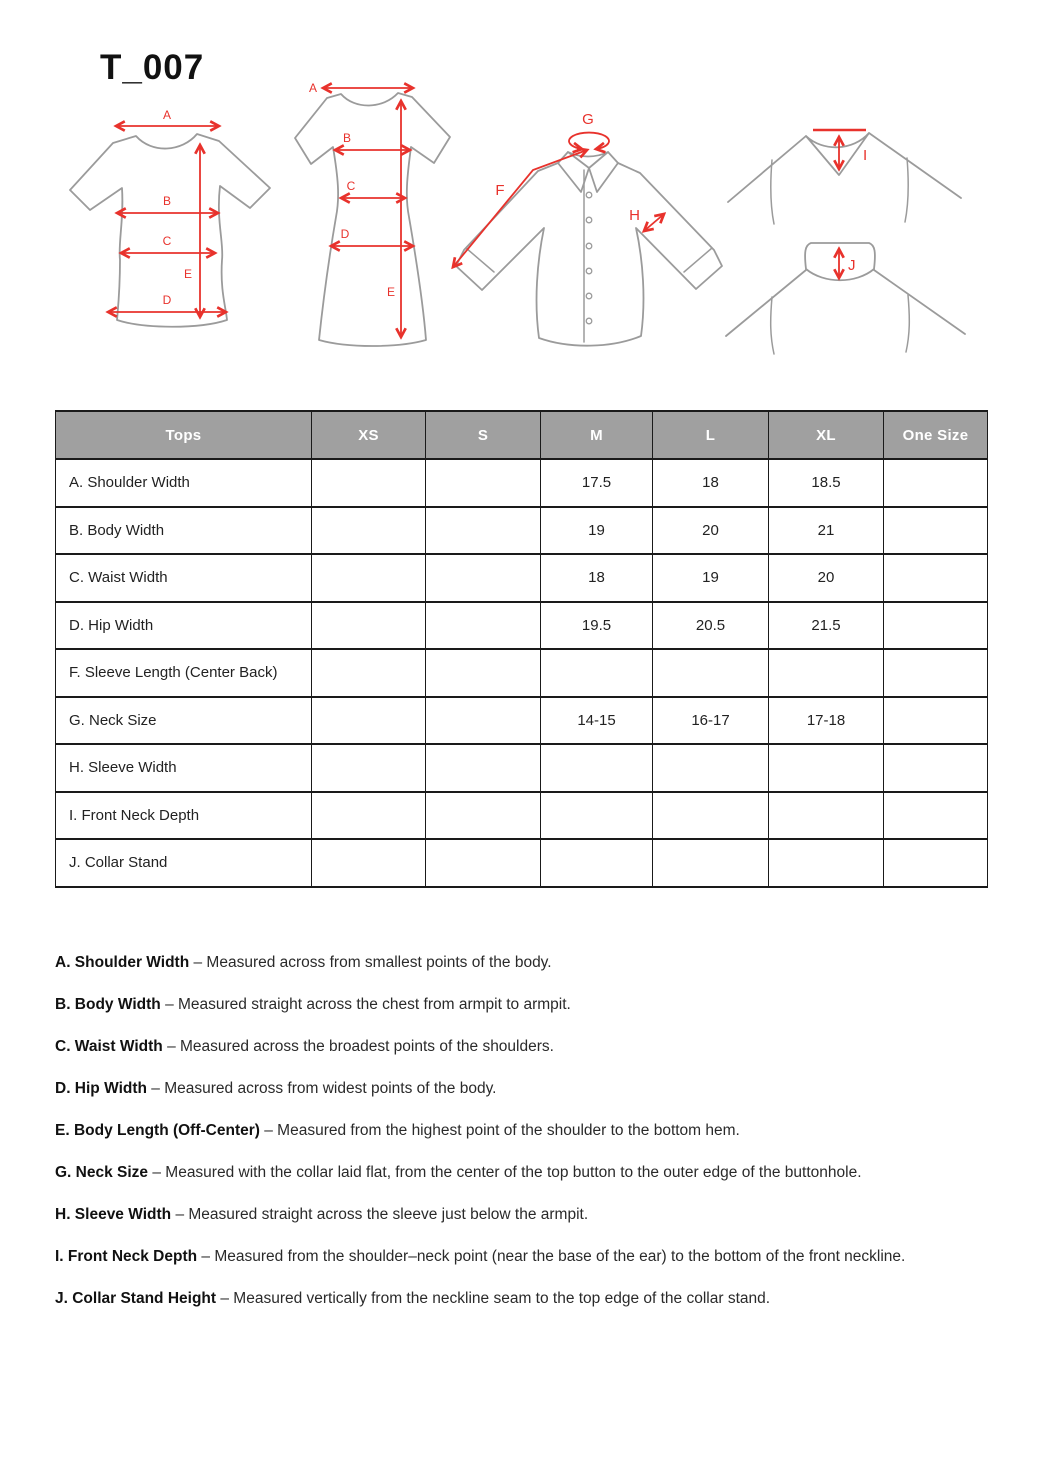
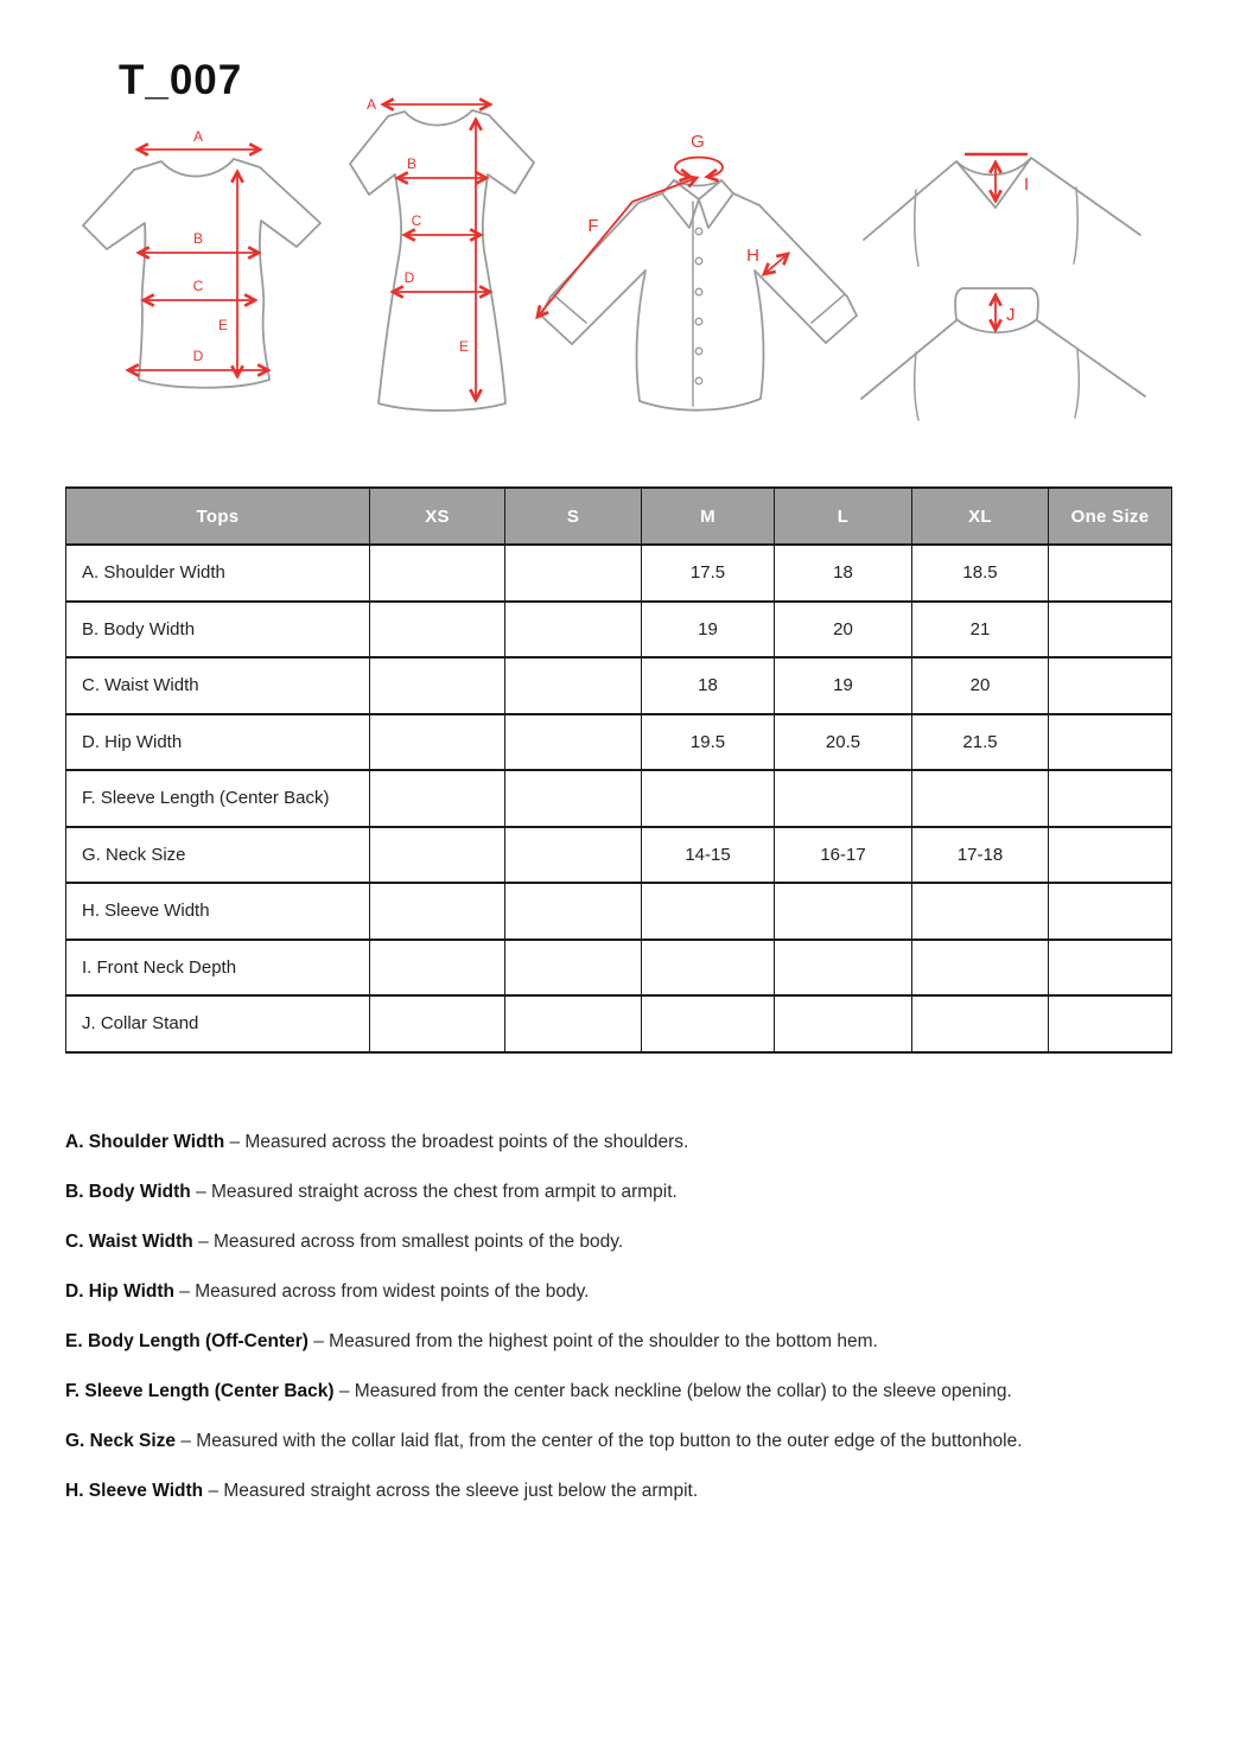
  T_007
  A
  B
  C
  D
  E
  A
  B
  C
  D
  E
  G
  F
  H
  I
  J
  Tops	XS	S	M	L	XL	One Size
  A. Shoulder Width			17.5	18	18.5
  B. Body Width			19	20	21
  C. Waist Width			18	19	20
  D. Hip Width			19.5	20.5	21.5
  F. Sleeve Length (Center Back)
  G. Neck Size			14-15	16-17	17-18
  H. Sleeve Width
  I. Front Neck Depth
  J. Collar Stand
- A. Shoulder Width – Measured across from smallest points of the body.
+ A. Shoulder Width – Measured across the broadest points of the shoulders.
  B. Body Width – Measured straight across the chest from armpit to armpit.
- C. Waist Width – Measured across the broadest points of the shoulders.
+ C. Waist Width – Measured across from smallest points of the body.
  D. Hip Width – Measured across from widest points of the body.
  E. Body Length (Off-Center) – Measured from the highest point of the shoulder to the bottom hem.
+ F. Sleeve Length (Center Back) – Measured from the center back neckline (below the collar) to the sleeve opening.
  G. Neck Size – Measured with the collar laid flat, from the center of the top button to the outer edge of the buttonhole.
  H. Sleeve Width – Measured straight across the sleeve just below the armpit.
- I. Front Neck Depth – Measured from the shoulder–neck point (near the base of the ear) to the bottom of the front neckline.
- J. Collar Stand Height – Measured vertically from the neckline seam to the top edge of the collar stand.
